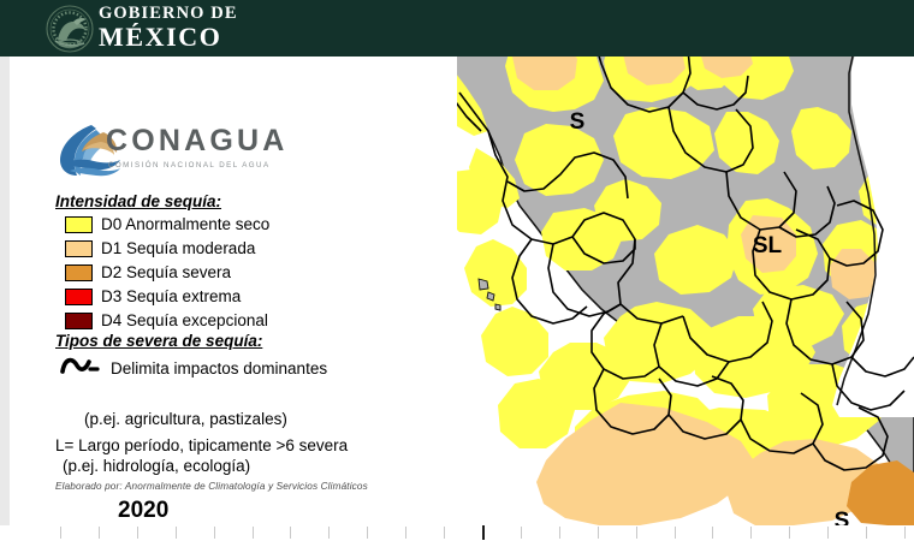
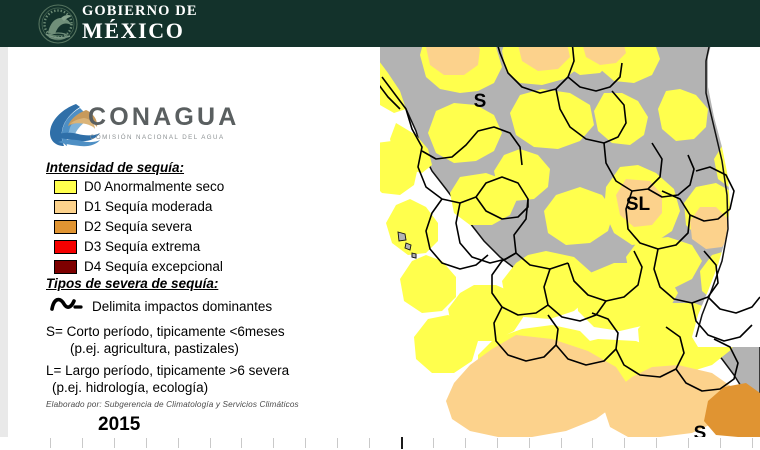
  S
  SL
  S
  CONAGUA
  Intensidad de sequía:
  D0 Anormalmente seco
  D1 Sequía moderada
  D2 Sequía severa
  D3 Sequía extrema
  D4 Sequía excepcional
  Tipos de severa de sequía:
  Delimita impactos dominantes
+ S= Corto período, tipicamente <6meses
  (p.ej. agricultura, pastizales)
  L= Largo período, tipicamente >6 severa
  (p.ej. hidrología, ecología)
- Elaborado por: Anormalmente de Climatología y Servicios Climáticos
+ Elaborado por: Subgerencia de Climatología y Servicios Climáticos
- 2020
+ 2015
  GOBIERNO DE
  MÉXICO
